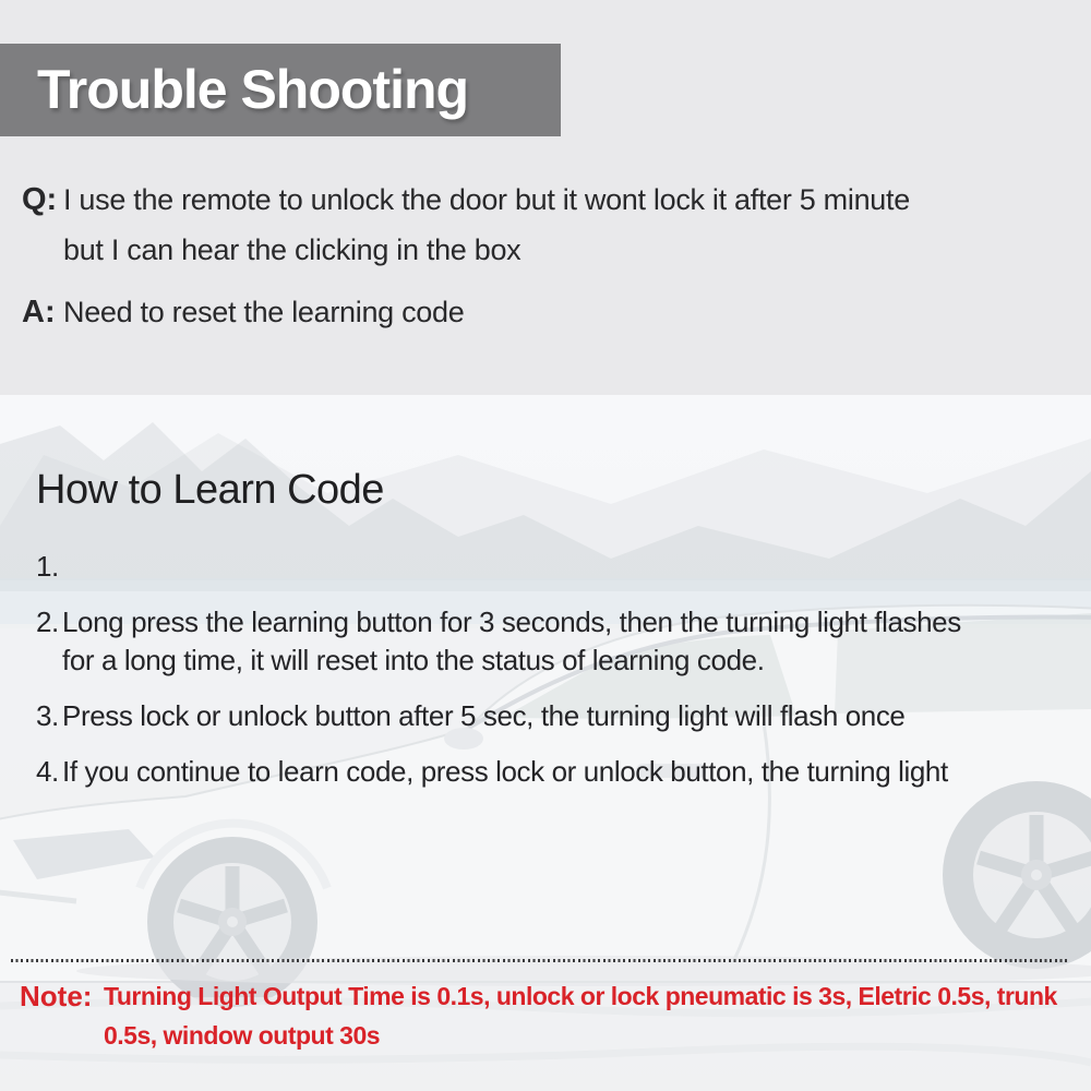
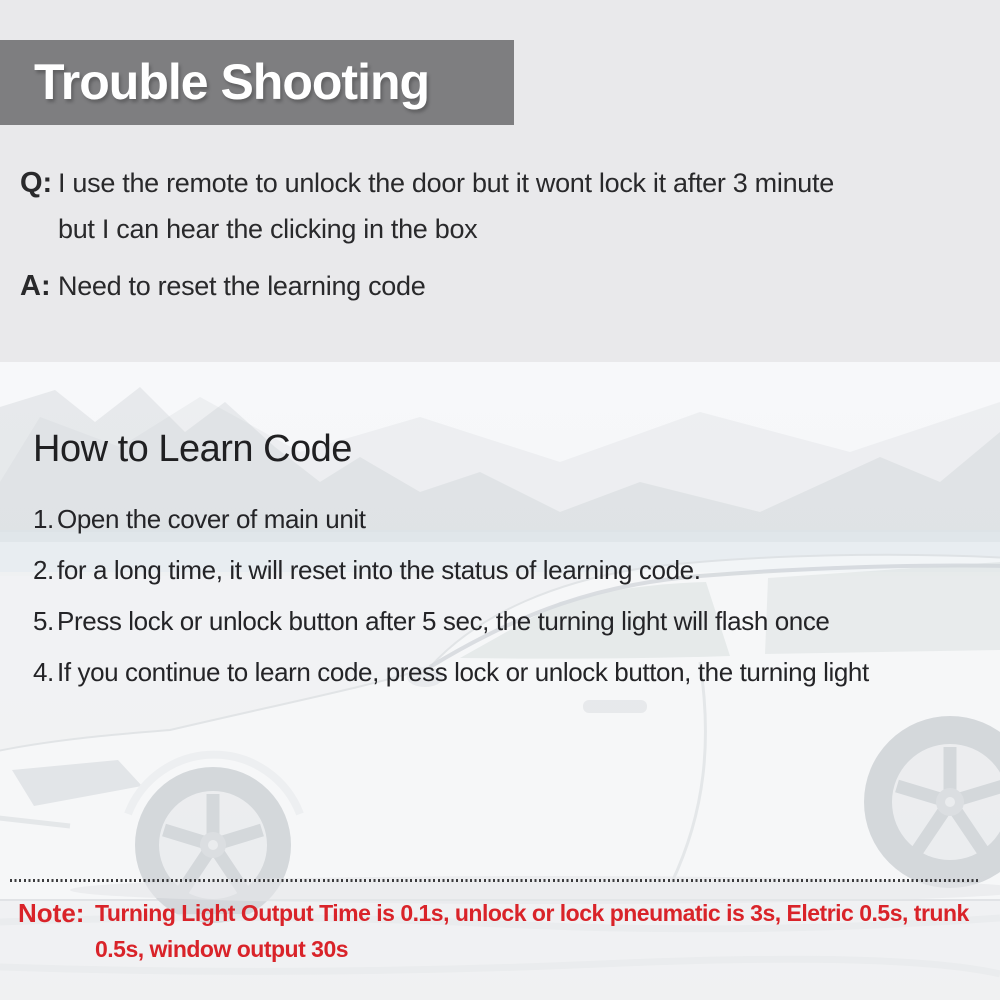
  Trouble Shooting
  Q:
- I use the remote to unlock the door but it wont lock it after 5 minute
+ I use the remote to unlock the door but it wont lock it after 3 minute
  but I can hear the clicking in the box
  A:
  Need to reset the learning code
  How to Learn Code
  1.
+ Open the cover of main unit
  2.
- Long press the learning button for 3 seconds, then the turning light flashes
  for a long time, it will reset into the status of learning code.
- 3.
+ 5.
  Press lock or unlock button after 5 sec, the turning light will flash once
  4.
  If you continue to learn code, press lock or unlock button, the turning light
  Note:
  Turning Light Output Time is 0.1s, unlock or lock pneumatic is 3s, Eletric 0.5s, trunk
  0.5s, window output 30s
